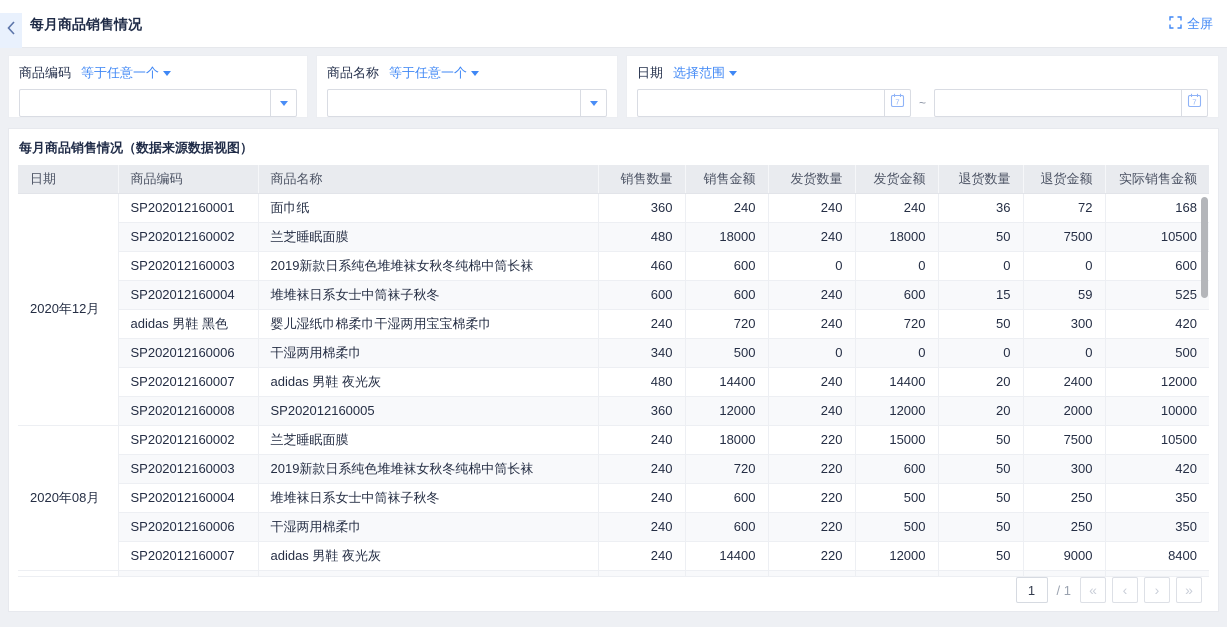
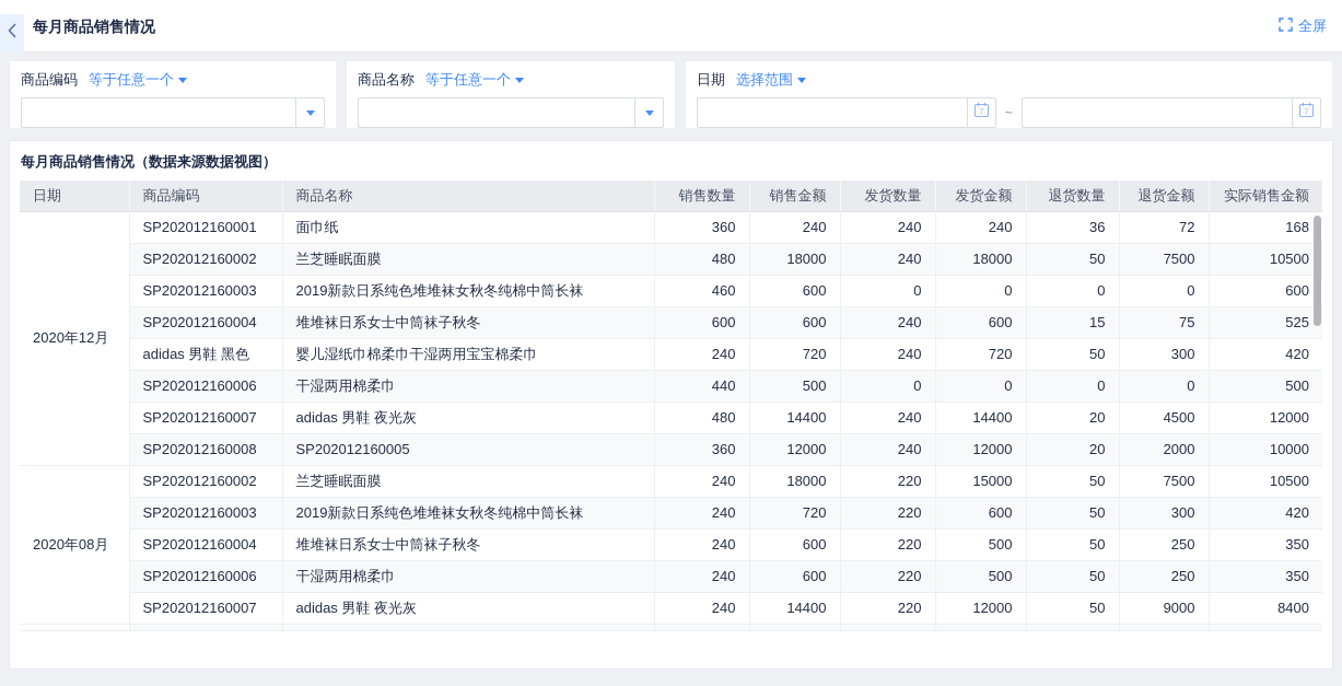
  每月商品销售情况
  全屏
  商品编码
  等于任意一个
  商品名称
  等于任意一个
  日期
  选择范围
  7
  ~
  7
  每月商品销售情况（数据来源数据视图）
  日期	商品编码	商品名称	销售数量	销售金额	发货数量	发货金额	退货数量	退货金额	实际销售金额
  2020年12月	SP202012160001	面巾纸	360	240	240	240	36	72	168
  SP202012160002	兰芝睡眠面膜	480	18000	240	18000	50	7500	10500
  SP202012160003	2019新款日系纯色堆堆袜女秋冬纯棉中筒长袜	460	600	0	0	0	0	600
- SP202012160004	堆堆袜日系女士中筒袜子秋冬	600	600	240	600	15	59	525
+ SP202012160004	堆堆袜日系女士中筒袜子秋冬	600	600	240	600	15	75	525
  adidas 男鞋 黑色	婴儿湿纸巾棉柔巾干湿两用宝宝棉柔巾	240	720	240	720	50	300	420
- SP202012160006	干湿两用棉柔巾	340	500	0	0	0	0	500
+ SP202012160006	干湿两用棉柔巾	440	500	0	0	0	0	500
- SP202012160007	adidas 男鞋 夜光灰	480	14400	240	14400	20	2400	12000
+ SP202012160007	adidas 男鞋 夜光灰	480	14400	240	14400	20	4500	12000
  SP202012160008	SP202012160005	360	12000	240	12000	20	2000	10000
  2020年08月	SP202012160002	兰芝睡眠面膜	240	18000	220	15000	50	7500	10500
  SP202012160003	2019新款日系纯色堆堆袜女秋冬纯棉中筒长袜	240	720	220	600	50	300	420
  SP202012160004	堆堆袜日系女士中筒袜子秋冬	240	600	220	500	50	250	350
  SP202012160006	干湿两用棉柔巾	240	600	220	500	50	250	350
  SP202012160007	adidas 男鞋 夜光灰	240	14400	220	12000	50	9000	8400
- 1
- / 1
- «
- ‹
- ›
- »
